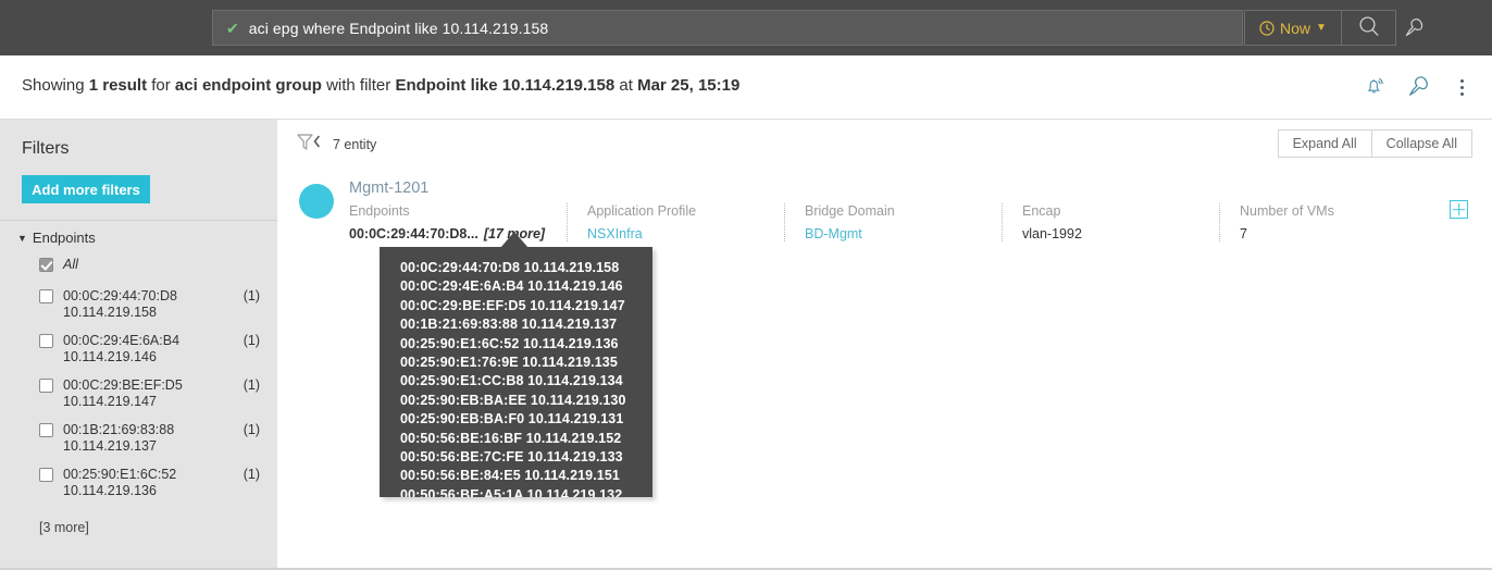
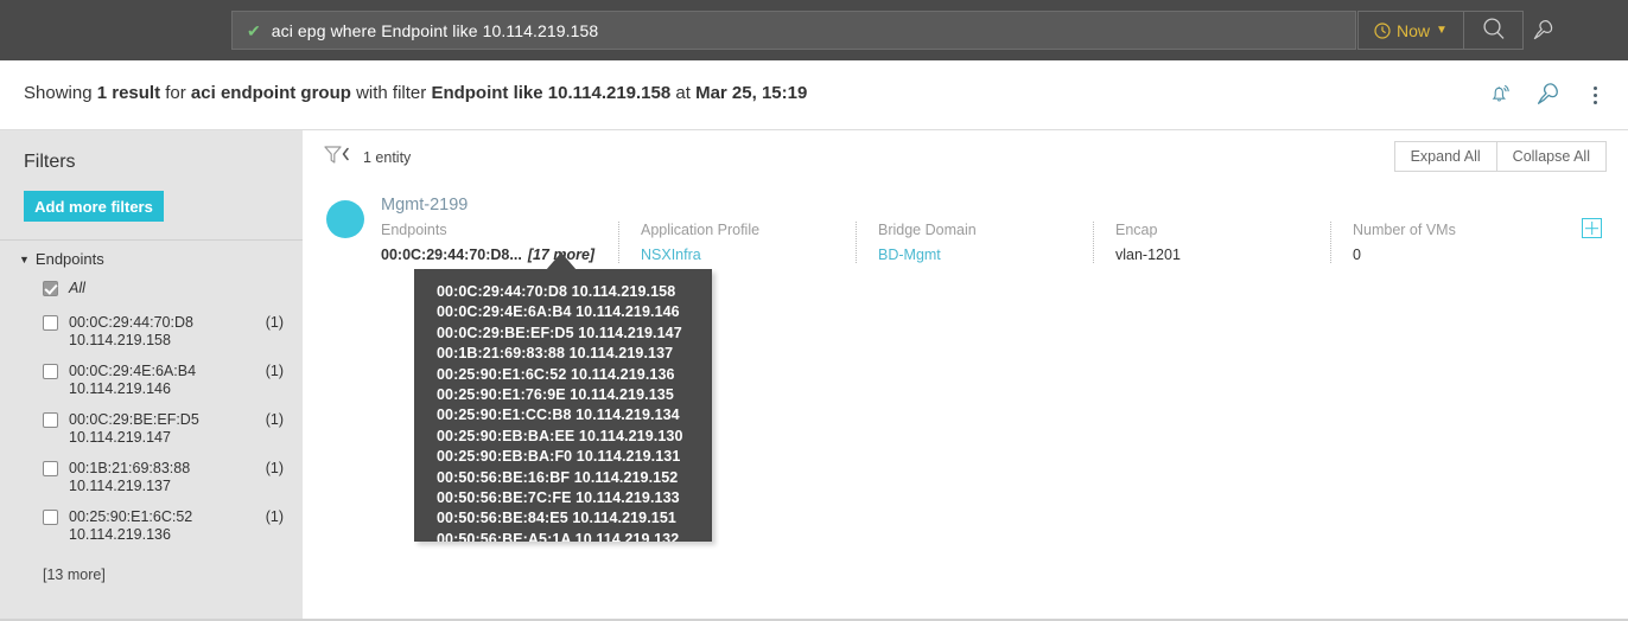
  ✔
  aci epg where Endpoint like 10.114.219.158
  Now
  ▼
  Showing 1 result for aci endpoint group with filter Endpoint like 10.114.219.158 at Mar 25, 15:19
  Filters
  Add more filters
  ▼
  Endpoints
  All
  00:0C:29:44:70:D8
  10.114.219.158
  (1)
  00:0C:29:4E:6A:B4
  10.114.219.146
  (1)
  00:0C:29:BE:EF:D5
  10.114.219.147
  (1)
  00:1B:21:69:83:88
  10.114.219.137
  (1)
  00:25:90:E1:6C:52
  10.114.219.136
  (1)
- [3 more]
+ [13 more]
- 7 entity
+ 1 entity
  Expand All
  Collapse All
- Mgmt-1201
+ Mgmt-2199
  Endpoints
  00:0C:29:44:70:D8... [17 more]
  Application Profile
  NSXInfra
  Bridge Domain
  BD-Mgmt
  Encap
- vlan-1992
+ vlan-1201
  Number of VMs
- 7
+ 0
  00:0C:29:44:70:D8 10.114.219.158
  00:0C:29:4E:6A:B4 10.114.219.146
  00:0C:29:BE:EF:D5 10.114.219.147
  00:1B:21:69:83:88 10.114.219.137
  00:25:90:E1:6C:52 10.114.219.136
  00:25:90:E1:76:9E 10.114.219.135
  00:25:90:E1:CC:B8 10.114.219.134
  00:25:90:EB:BA:EE 10.114.219.130
  00:25:90:EB:BA:F0 10.114.219.131
  00:50:56:BE:16:BF 10.114.219.152
  00:50:56:BE:7C:FE 10.114.219.133
  00:50:56:BE:84:E5 10.114.219.151
  00:50:56:BE:A5:1A 10.114.219.132
